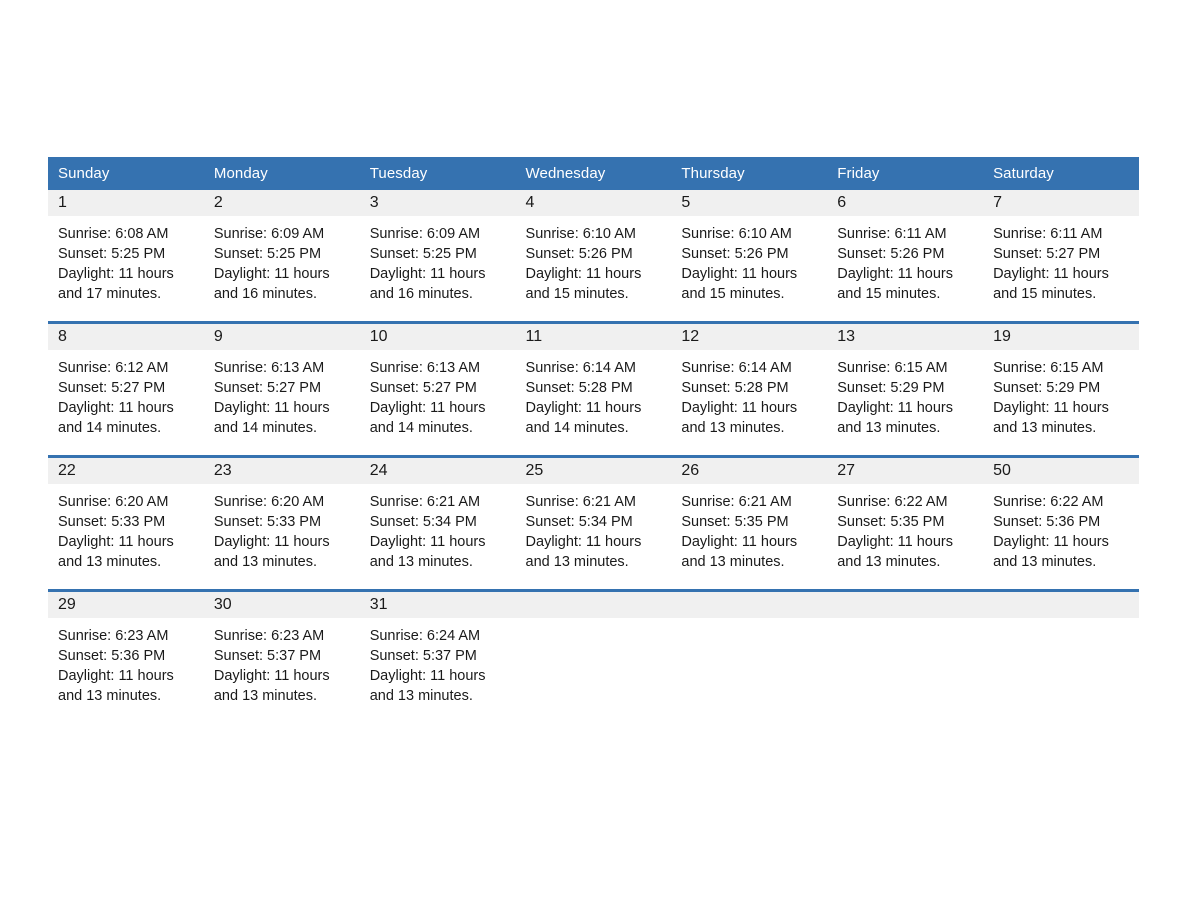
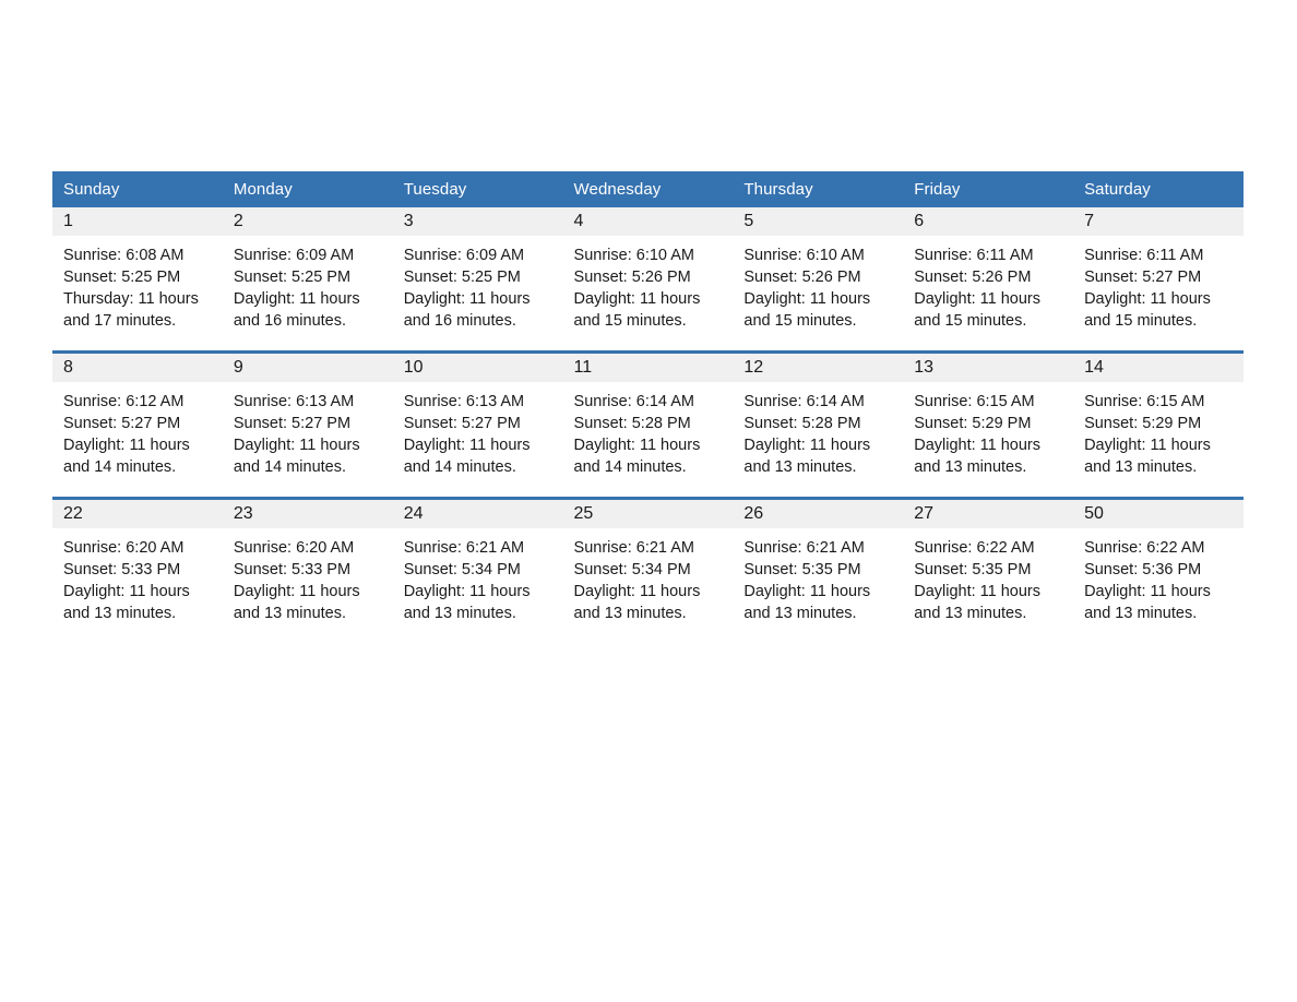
  Sunday	Monday	Tuesday	Wednesday	Thursday	Friday	Saturday
- 1Sunrise: 6:08 AMSunset: 5:25 PMDaylight: 11 hours and 17 minutes.	2Sunrise: 6:09 AMSunset: 5:25 PMDaylight: 11 hours and 16 minutes.	3Sunrise: 6:09 AMSunset: 5:25 PMDaylight: 11 hours and 16 minutes.	4Sunrise: 6:10 AMSunset: 5:26 PMDaylight: 11 hours and 15 minutes.	5Sunrise: 6:10 AMSunset: 5:26 PMDaylight: 11 hours and 15 minutes.	6Sunrise: 6:11 AMSunset: 5:26 PMDaylight: 11 hours and 15 minutes.	7Sunrise: 6:11 AMSunset: 5:27 PMDaylight: 11 hours and 15 minutes.
+ 1Sunrise: 6:08 AMSunset: 5:25 PMThursday: 11 hours and 17 minutes.	2Sunrise: 6:09 AMSunset: 5:25 PMDaylight: 11 hours and 16 minutes.	3Sunrise: 6:09 AMSunset: 5:25 PMDaylight: 11 hours and 16 minutes.	4Sunrise: 6:10 AMSunset: 5:26 PMDaylight: 11 hours and 15 minutes.	5Sunrise: 6:10 AMSunset: 5:26 PMDaylight: 11 hours and 15 minutes.	6Sunrise: 6:11 AMSunset: 5:26 PMDaylight: 11 hours and 15 minutes.	7Sunrise: 6:11 AMSunset: 5:27 PMDaylight: 11 hours and 15 minutes.
- 8Sunrise: 6:12 AMSunset: 5:27 PMDaylight: 11 hours and 14 minutes.	9Sunrise: 6:13 AMSunset: 5:27 PMDaylight: 11 hours and 14 minutes.	10Sunrise: 6:13 AMSunset: 5:27 PMDaylight: 11 hours and 14 minutes.	11Sunrise: 6:14 AMSunset: 5:28 PMDaylight: 11 hours and 14 minutes.	12Sunrise: 6:14 AMSunset: 5:28 PMDaylight: 11 hours and 13 minutes.	13Sunrise: 6:15 AMSunset: 5:29 PMDaylight: 11 hours and 13 minutes.	19Sunrise: 6:15 AMSunset: 5:29 PMDaylight: 11 hours and 13 minutes.
+ 8Sunrise: 6:12 AMSunset: 5:27 PMDaylight: 11 hours and 14 minutes.	9Sunrise: 6:13 AMSunset: 5:27 PMDaylight: 11 hours and 14 minutes.	10Sunrise: 6:13 AMSunset: 5:27 PMDaylight: 11 hours and 14 minutes.	11Sunrise: 6:14 AMSunset: 5:28 PMDaylight: 11 hours and 14 minutes.	12Sunrise: 6:14 AMSunset: 5:28 PMDaylight: 11 hours and 13 minutes.	13Sunrise: 6:15 AMSunset: 5:29 PMDaylight: 11 hours and 13 minutes.	14Sunrise: 6:15 AMSunset: 5:29 PMDaylight: 11 hours and 13 minutes.
  22Sunrise: 6:20 AMSunset: 5:33 PMDaylight: 11 hours and 13 minutes.	23Sunrise: 6:20 AMSunset: 5:33 PMDaylight: 11 hours and 13 minutes.	24Sunrise: 6:21 AMSunset: 5:34 PMDaylight: 11 hours and 13 minutes.	25Sunrise: 6:21 AMSunset: 5:34 PMDaylight: 11 hours and 13 minutes.	26Sunrise: 6:21 AMSunset: 5:35 PMDaylight: 11 hours and 13 minutes.	27Sunrise: 6:22 AMSunset: 5:35 PMDaylight: 11 hours and 13 minutes.	50Sunrise: 6:22 AMSunset: 5:36 PMDaylight: 11 hours and 13 minutes.
- 29Sunrise: 6:23 AMSunset: 5:36 PMDaylight: 11 hours and 13 minutes.	30Sunrise: 6:23 AMSunset: 5:37 PMDaylight: 11 hours and 13 minutes.	31Sunrise: 6:24 AMSunset: 5:37 PMDaylight: 11 hours and 13 minutes.
